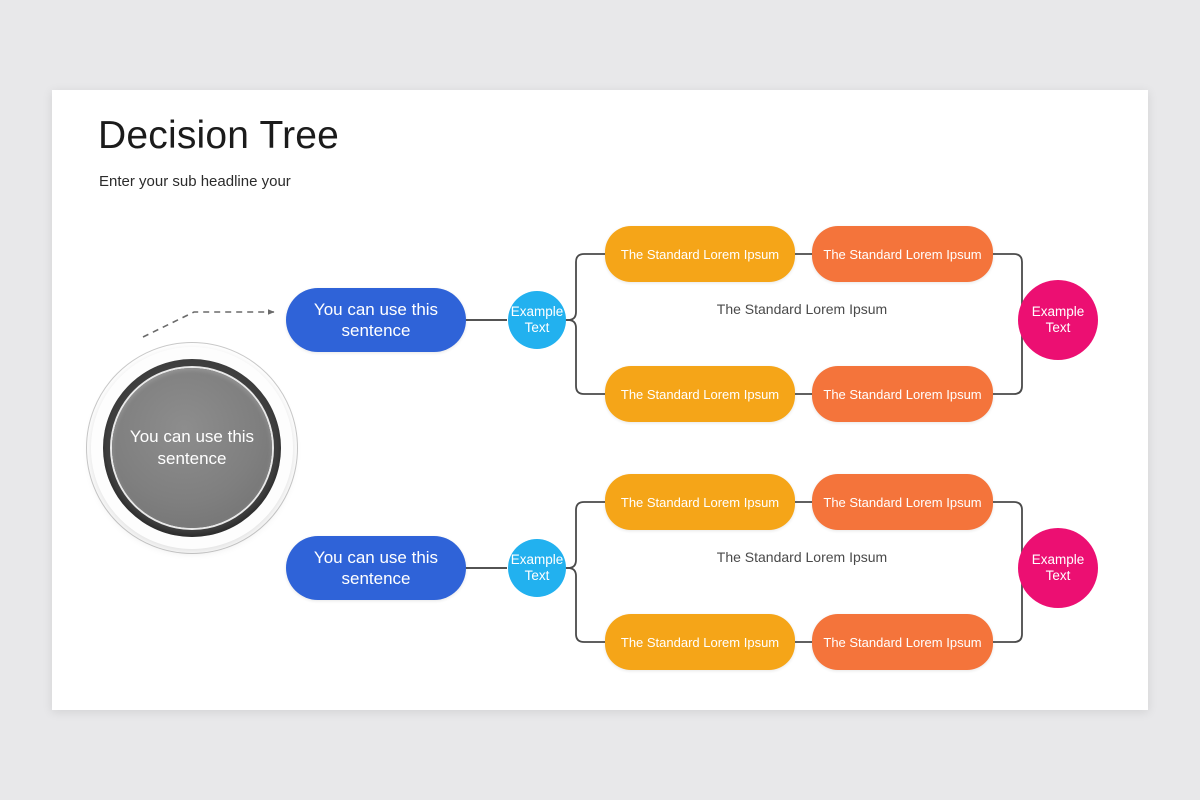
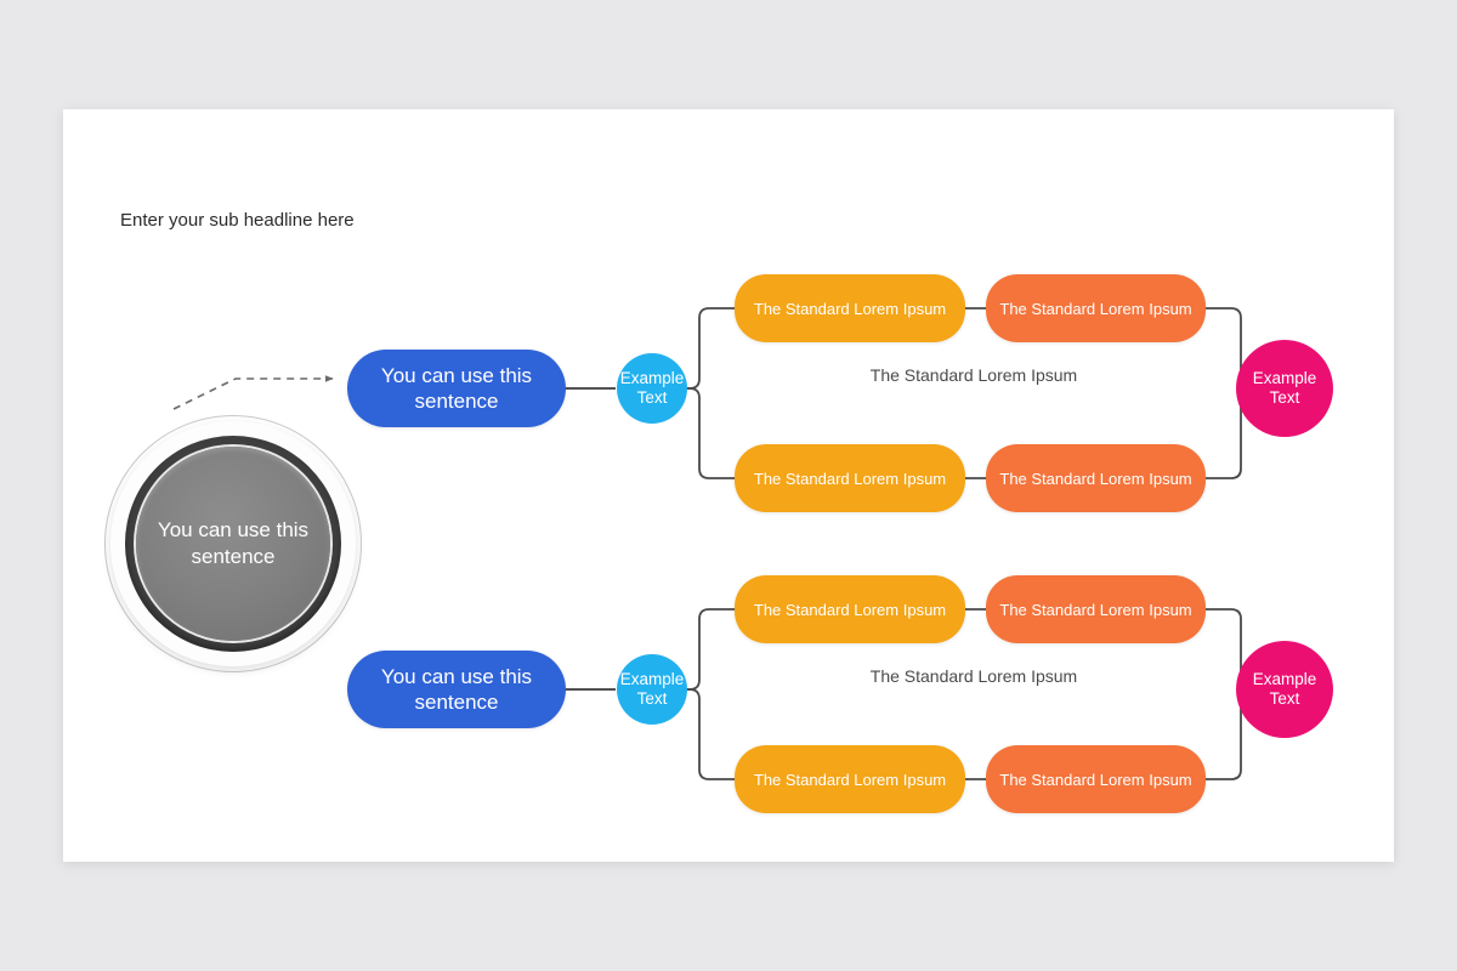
- Decision Tree
- Enter your sub headline your
+ Enter your sub headline here
  You can use this sentence
  You can use this sentence
  Example Text
  The Standard Lorem Ipsum
  The Standard Lorem Ipsum
  The Standard Lorem Ipsum
  The Standard Lorem Ipsum
  The Standard Lorem Ipsum
  Example Text
  You can use this sentence
  Example Text
  The Standard Lorem Ipsum
  The Standard Lorem Ipsum
  The Standard Lorem Ipsum
  The Standard Lorem Ipsum
  The Standard Lorem Ipsum
  Example Text
